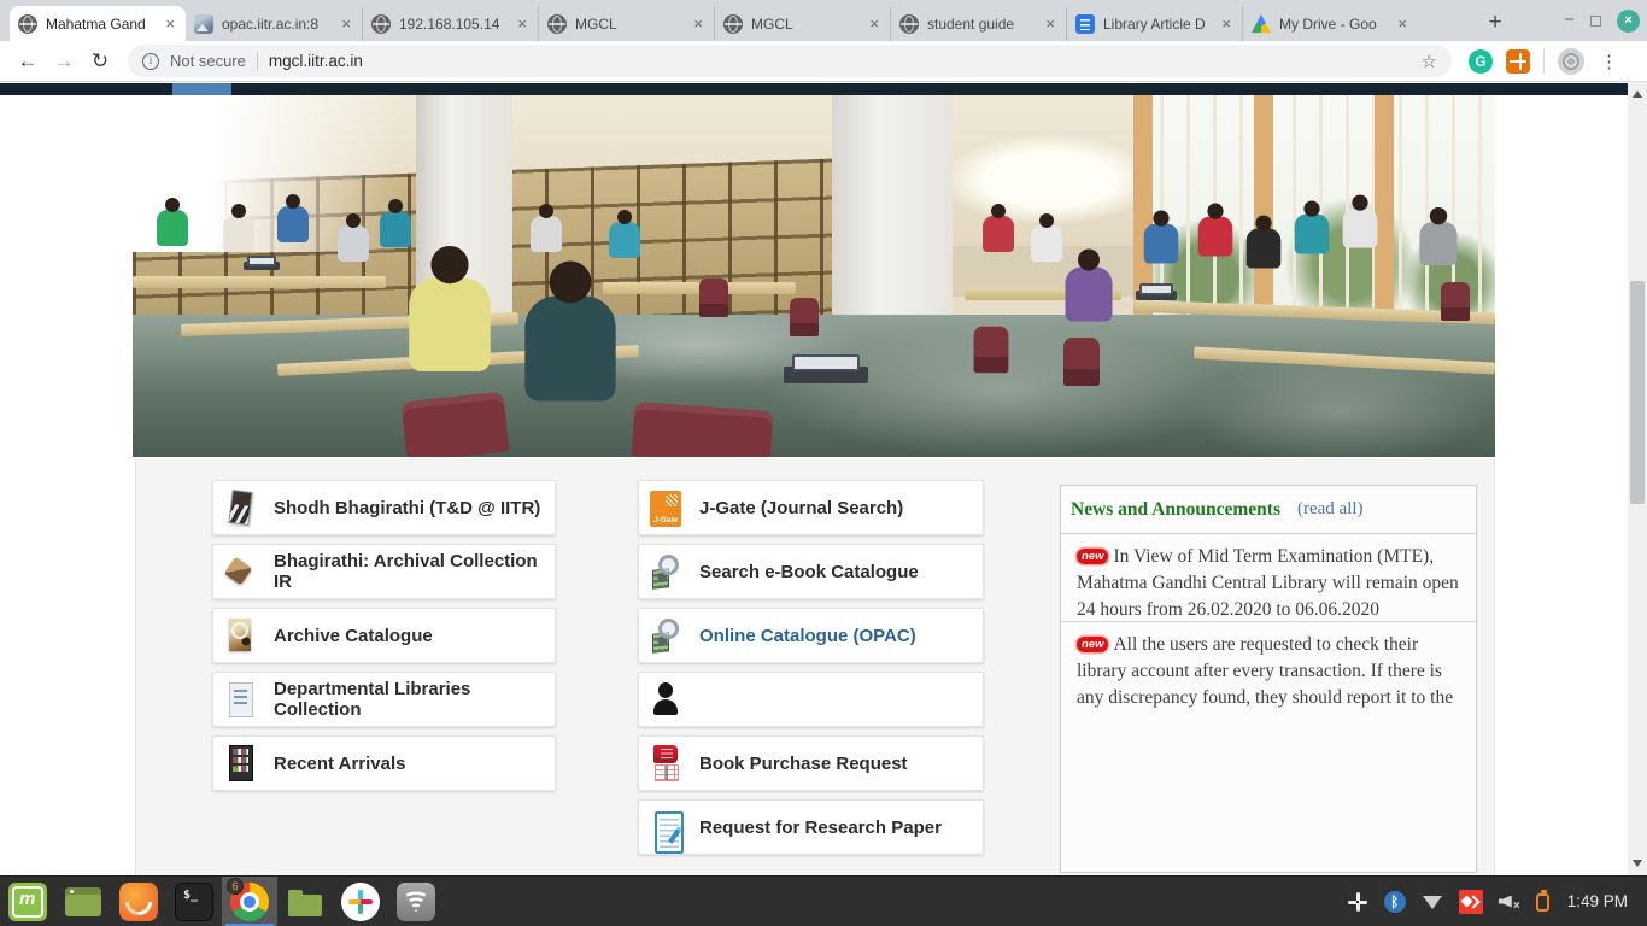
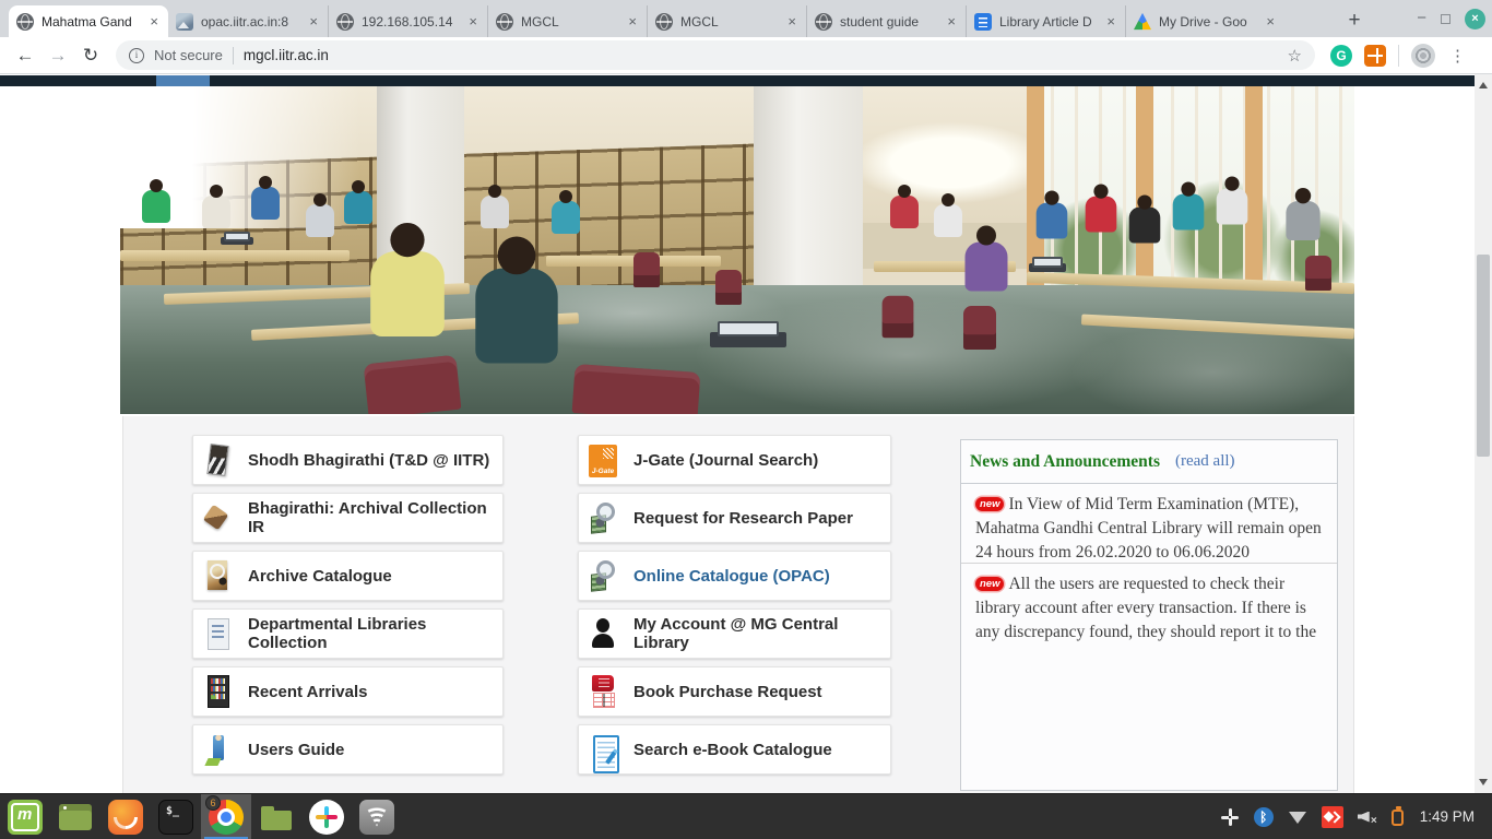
  Mahatma Gand
  ×
  opac.iitr.ac.in:8
  ×
  192.168.105.14
  ×
  MGCL
  ×
  MGCL
  ×
  student guide
  ×
  Library Article D
  ×
  My Drive - Goo
  ×
  +
  −
  ×
  ←
  →
  ↻
  i
  Not secure
  mgcl.iitr.ac.in
  ☆
  G
  ⋮
  Shodh Bhagirathi (T&D @ IITR)
  Bhagirathi: Archival Collection IR
  Archive Catalogue
  Departmental Libraries Collection
  Recent Arrivals
+ Users Guide
  J-Gate (Journal Search)
- Search e-Book Catalogue
+ Request for Research Paper
  Online Catalogue (OPAC)
+ My Account @ MG Central Library
  Book Purchase Request
- Request for Research Paper
+ Search e-Book Catalogue
  News and Announcements
  (read all)
  new In View of Mid Term Examination (MTE), Mahatma Gandhi Central Library will remain open 24 hours from 26.02.2020 to 06.06.2020
  new All the users are requested to check their library account after every transaction. If there is any discrepancy found, they should report it to the
  6
  ᛒ
  1:49 PM
